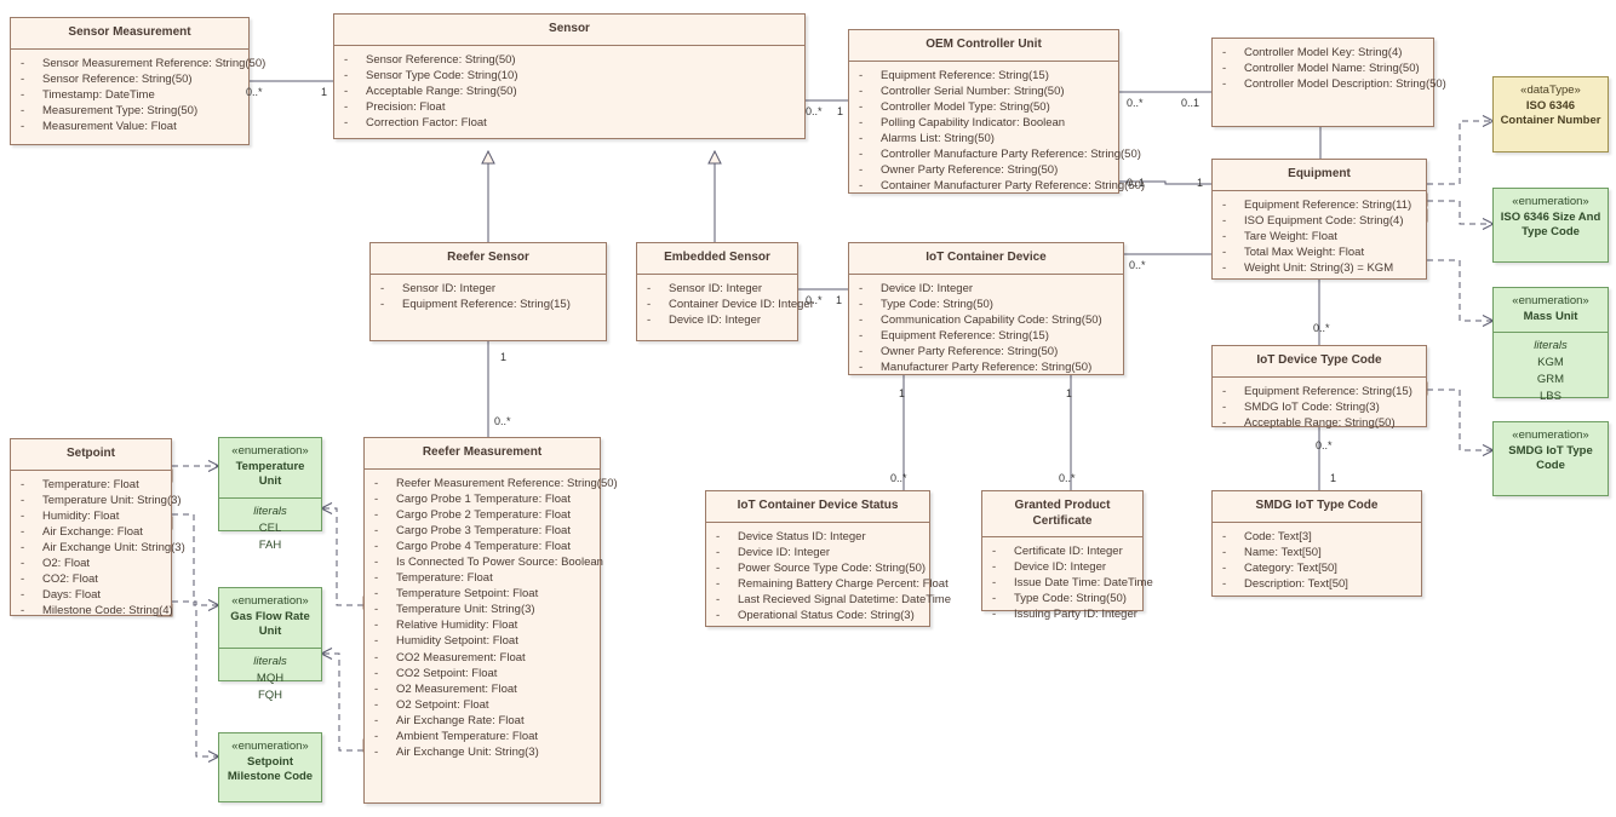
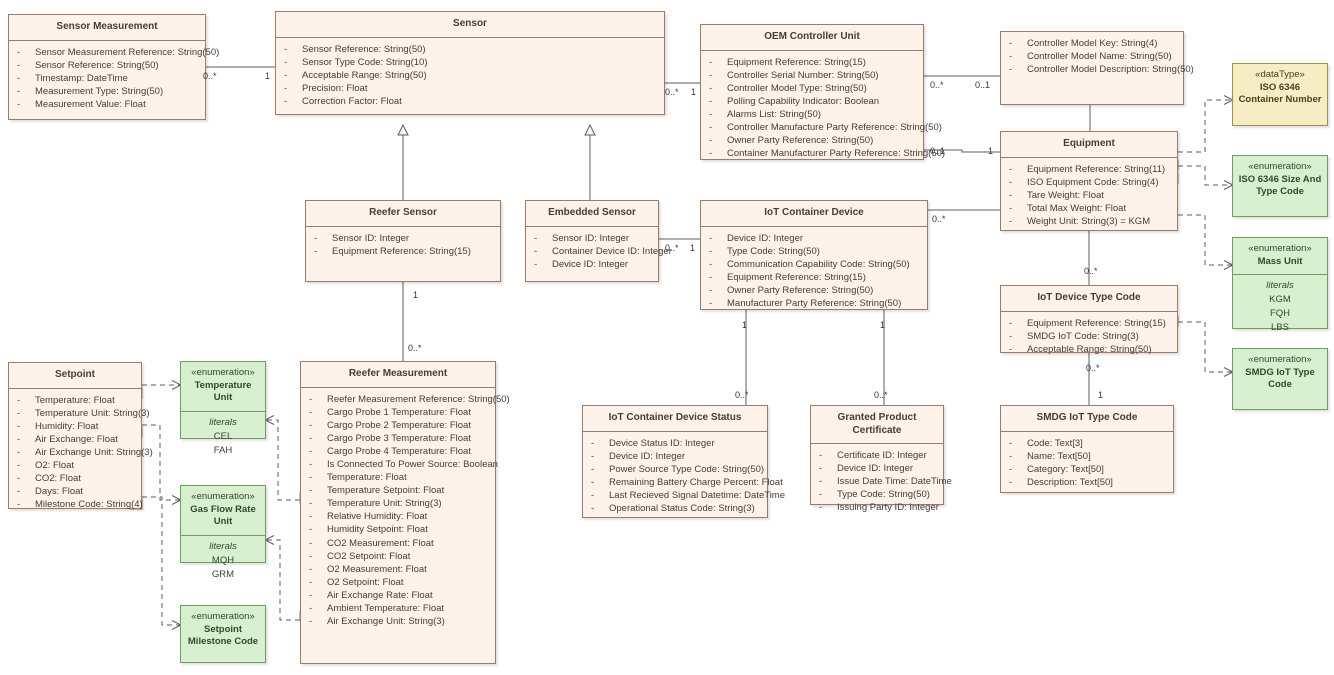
  Sensor Measurement
  - Sensor Measurement Reference: String(50)
  - Sensor Reference: String(50)
  - Timestamp: DateTime
  - Measurement Type: String(50)
  - Measurement Value: Float
  Sensor
  - Sensor Reference: String(50)
  - Sensor Type Code: String(10)
  - Acceptable Range: String(50)
  - Precision: Float
  - Correction Factor: Float
  OEM Controller Unit
  - Equipment Reference: String(15)
  - Controller Serial Number: String(50)
  - Controller Model Type: String(50)
  - Polling Capability Indicator: Boolean
  - Alarms List: String(50)
  - Controller Manufacture Party Reference: String(50)
  - Owner Party Reference: String(50)
  - Container Manufacturer Party Reference: String(50)
  - Controller Model Key: String(4)
  - Controller Model Name: String(50)
  - Controller Model Description: String(50)
  Equipment
  - Equipment Reference: String(11)
  - ISO Equipment Code: String(4)
  - Tare Weight: Float
  - Total Max Weight: Float
  - Weight Unit: String(3) = KGM
  Reefer Sensor
  - Sensor ID: Integer
  - Equipment Reference: String(15)
  Embedded Sensor
  - Sensor ID: Integer
  - Container Device ID: Integer
  - Device ID: Integer
  IoT Container Device
  - Device ID: Integer
  - Type Code: String(50)
  - Communication Capability Code: String(50)
  - Equipment Reference: String(15)
  - Owner Party Reference: String(50)
  - Manufacturer Party Reference: String(50)
  IoT Device Type Code
  - Equipment Reference: String(15)
  - SMDG IoT Code: String(3)
  - Acceptable Range: String(50)
  Setpoint
  - Temperature: Float
  - Temperature Unit: String(3)
  - Humidity: Float
  - Air Exchange: Float
  - Air Exchange Unit: String(3)
  - O2: Float
  - CO2: Float
  - Days: Float
  - Milestone Code: String(4)
  Reefer Measurement
  - Reefer Measurement Reference: String(50)
  - Cargo Probe 1 Temperature: Float
  - Cargo Probe 2 Temperature: Float
  - Cargo Probe 3 Temperature: Float
  - Cargo Probe 4 Temperature: Float
  - Is Connected To Power Source: Boolean
  - Temperature: Float
  - Temperature Setpoint: Float
  - Temperature Unit: String(3)
  - Relative Humidity: Float
  - Humidity Setpoint: Float
  - CO2 Measurement: Float
  - CO2 Setpoint: Float
  - O2 Measurement: Float
  - O2 Setpoint: Float
  - Air Exchange Rate: Float
  - Ambient Temperature: Float
  - Air Exchange Unit: String(3)
  IoT Container Device Status
  - Device Status ID: Integer
  - Device ID: Integer
  - Power Source Type Code: String(50)
  - Remaining Battery Charge Percent: Float
  - Last Recieved Signal Datetime: DateTime
  - Operational Status Code: String(3)
  Granted Product Certificate
  - Certificate ID: Integer
  - Device ID: Integer
  - Issue Date Time: DateTime
  - Type Code: String(50)
  - Issuing Party ID: Integer
  SMDG IoT Type Code
  - Code: Text[3]
  - Name: Text[50]
  - Category: Text[50]
  - Description: Text[50]
  «dataType»
  ISO 6346 Container Number
  «enumeration»
  ISO 6346 Size And Type Code
  «enumeration»
  Mass Unit
  literals
  KGM
- GRM
+ FQH
  LBS
  «enumeration»
  SMDG IoT Type Code
  «enumeration»
  Temperature Unit
  literals
  CEL
  FAH
  «enumeration»
  Gas Flow Rate Unit
  literals
  MQH
- FQH
+ GRM
  «enumeration»
  Setpoint Milestone Code
  0..*
  1
  0..*
  1
  0..*
  0..1
  0..1
  1
  0..*
  1
  0..*
  1
  0..*
  1
  0..*
  1
  0..*
  0..*
  0..*
  1
